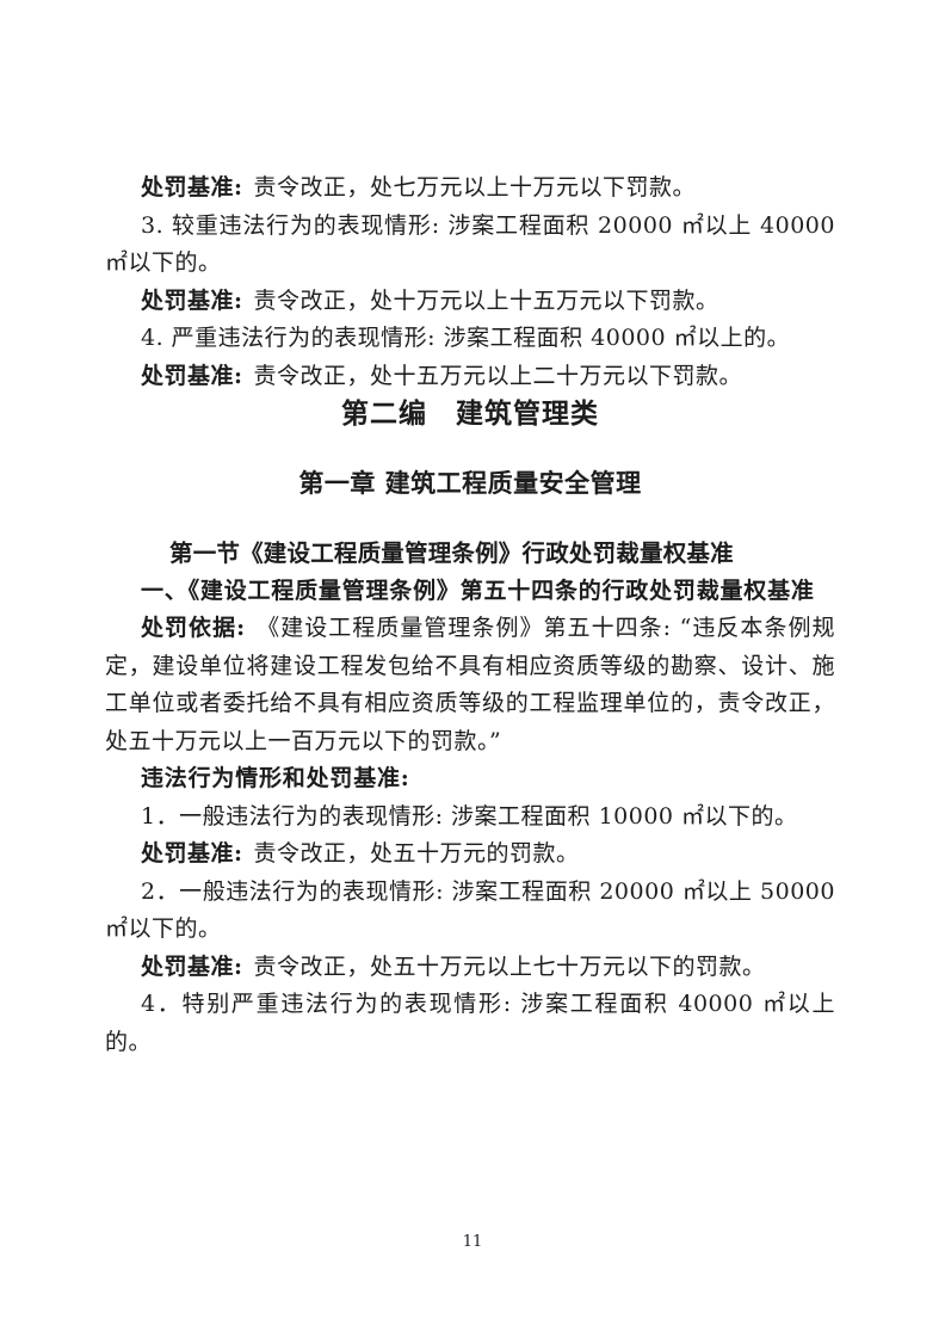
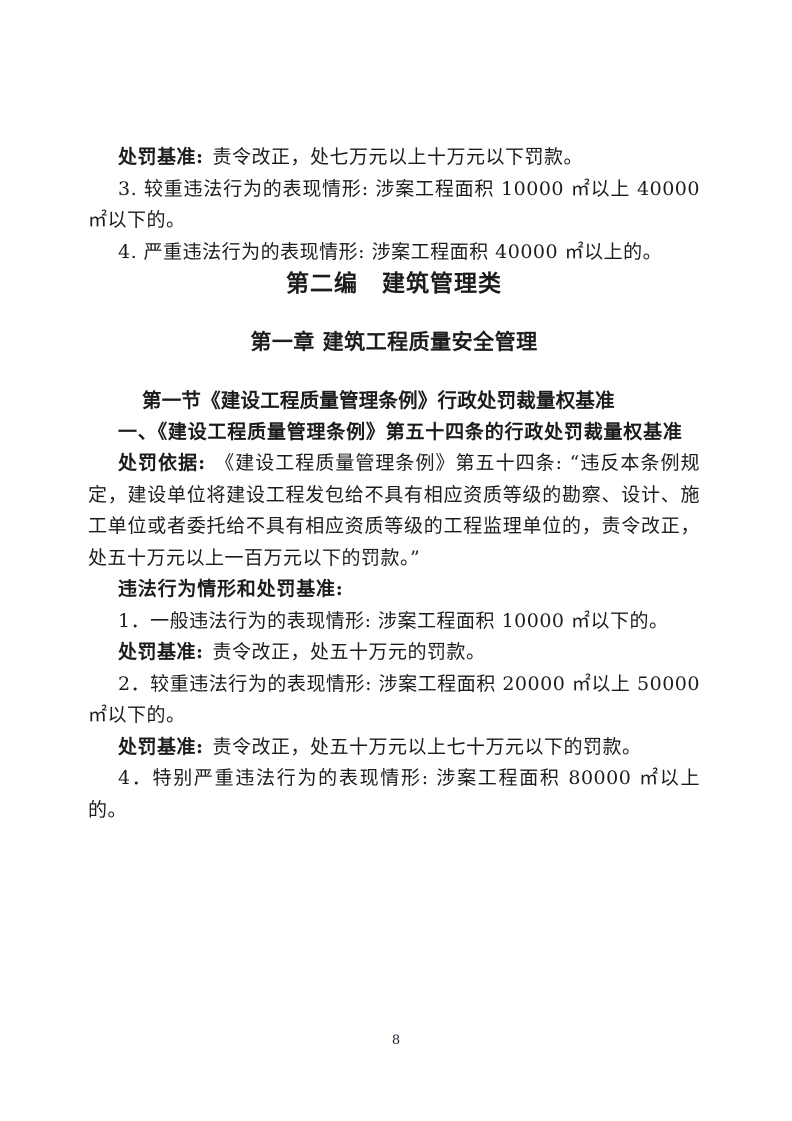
  处罚基准: 责令改正，处七万元以上十万元以下罚款。
- 3. 较重违法行为的表现情形: 涉案工程面积 20000 ㎡以上 40000 ㎡以下的。
+ 3. 较重违法行为的表现情形: 涉案工程面积 10000 ㎡以上 40000 ㎡以下的。
- 处罚基准: 责令改正，处十万元以上十五万元以下罚款。
  4. 严重违法行为的表现情形: 涉案工程面积 40000 ㎡以上的。
- 处罚基准: 责令改正，处十五万元以上二十万元以下罚款。
  第二编 建筑管理类
  第一章 建筑工程质量安全管理
  第一节《建设工程质量管理条例》行政处罚裁量权基准
  一、《建设工程质量管理条例》第五十四条的行政处罚裁量权基准
  处罚依据: 《建设工程质量管理条例》第五十四条: “违反本条例规定，建设单位将建设工程发包给不具有相应资质等级的勘察、设计、施工单位或者委托给不具有相应资质等级的工程监理单位的，责令改正，处五十万元以上一百万元以下的罚款。”
  违法行为情形和处罚基准:
  1．一般违法行为的表现情形: 涉案工程面积 10000 ㎡以下的。
  处罚基准: 责令改正，处五十万元的罚款。
- 2．一般违法行为的表现情形: 涉案工程面积 20000 ㎡以上 50000 ㎡以下的。
+ 2．较重违法行为的表现情形: 涉案工程面积 20000 ㎡以上 50000 ㎡以下的。
  处罚基准: 责令改正，处五十万元以上七十万元以下的罚款。
- 4．特别严重违法行为的表现情形: 涉案工程面积 40000 ㎡以上的。
+ 4．特别严重违法行为的表现情形: 涉案工程面积 80000 ㎡以上的。
- 11
+ 8
